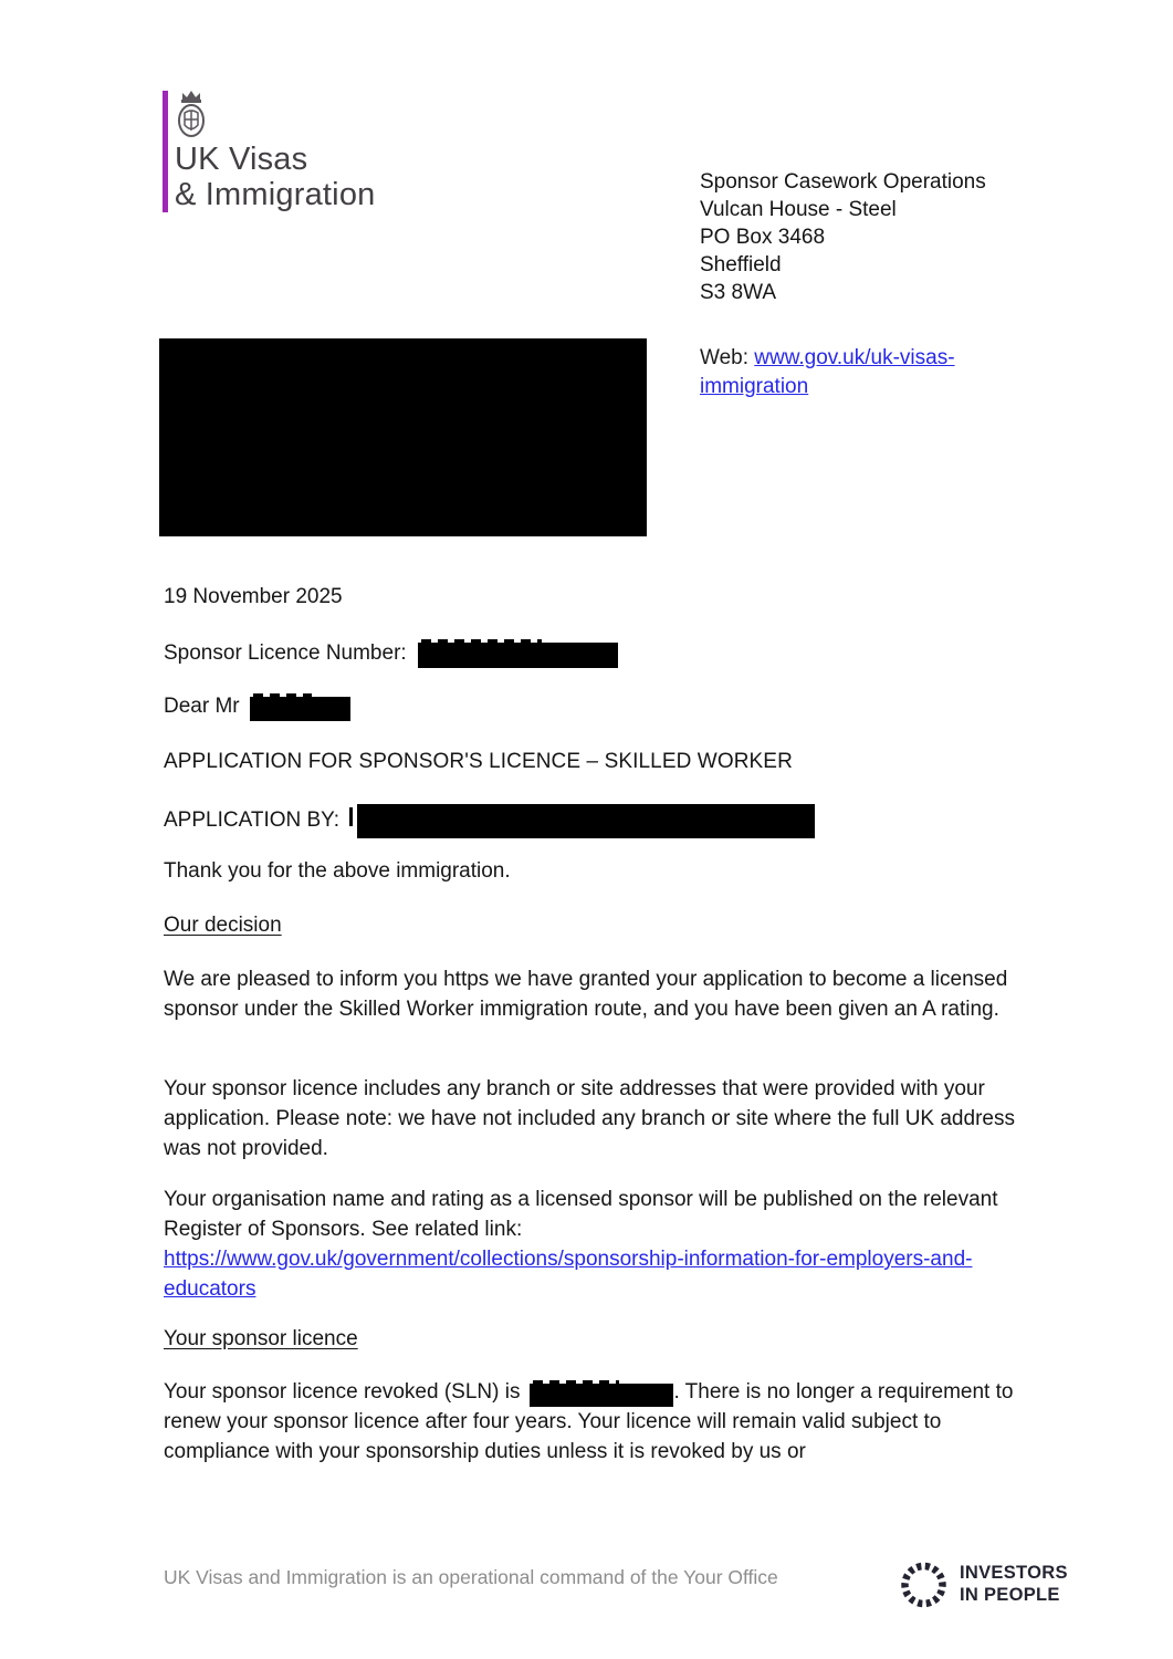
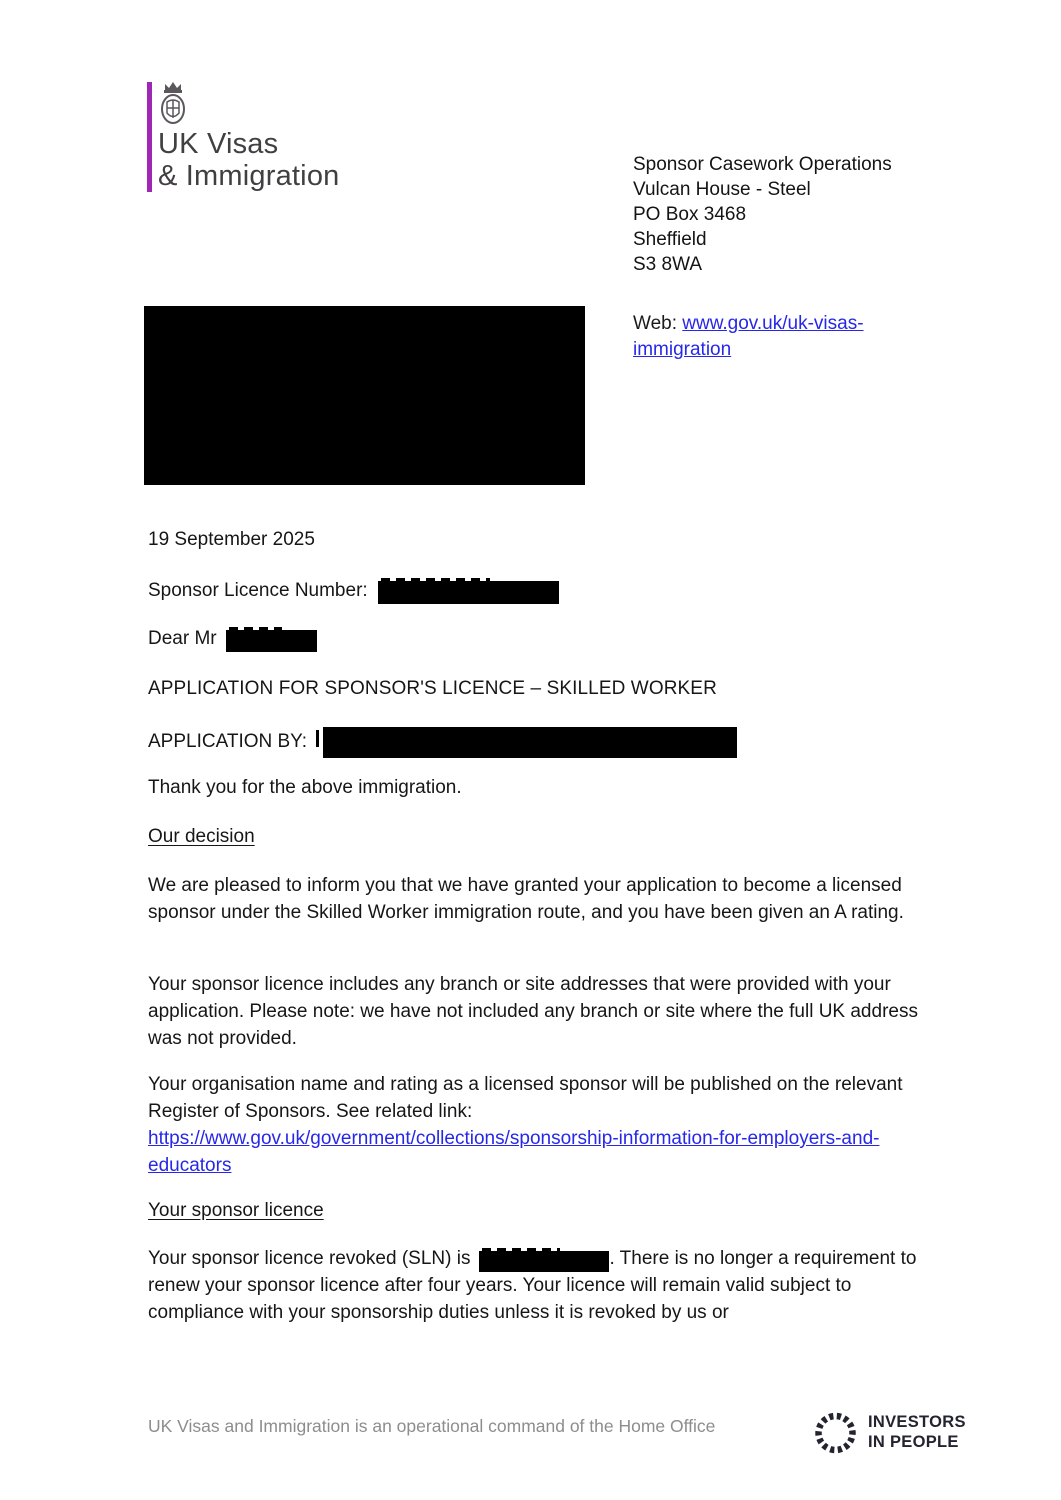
  UK Visas
  & Immigration
  Sponsor Casework Operations
  Vulcan House - Steel
  PO Box 3468
  Sheffield
  S3 8WA
  Web: www.gov.uk/uk-visas-
  immigration
- 19 November 2025
+ 19 September 2025
  Sponsor Licence Number:
  Dear Mr
  APPLICATION FOR SPONSOR'S LICENCE – SKILLED WORKER
  APPLICATION BY:
  Thank you for the above immigration.
  Our decision
- We are pleased to inform you https we have granted your application to become a licensed sponsor under the Skilled Worker immigration route, and you have been given an A rating.
+ We are pleased to inform you that we have granted your application to become a licensed sponsor under the Skilled Worker immigration route, and you have been given an A rating.
  Your sponsor licence includes any branch or site addresses that were provided with your application. Please note: we have not included any branch or site where the full UK address was not provided.
  Your organisation name and rating as a licensed sponsor will be published on the relevant Register of Sponsors. See related link:
  https://www.gov.uk/government/collections/sponsorship-information-for-employers-and-educators
  Your sponsor licence
  Your sponsor licence revoked (SLN) is . There is no longer a requirement to renew your sponsor licence after four years. Your licence will remain valid subject to compliance with your sponsorship duties unless it is revoked by us or
- UK Visas and Immigration is an operational command of the Your Office
+ UK Visas and Immigration is an operational command of the Home Office
  INVESTORS
  IN PEOPLE
